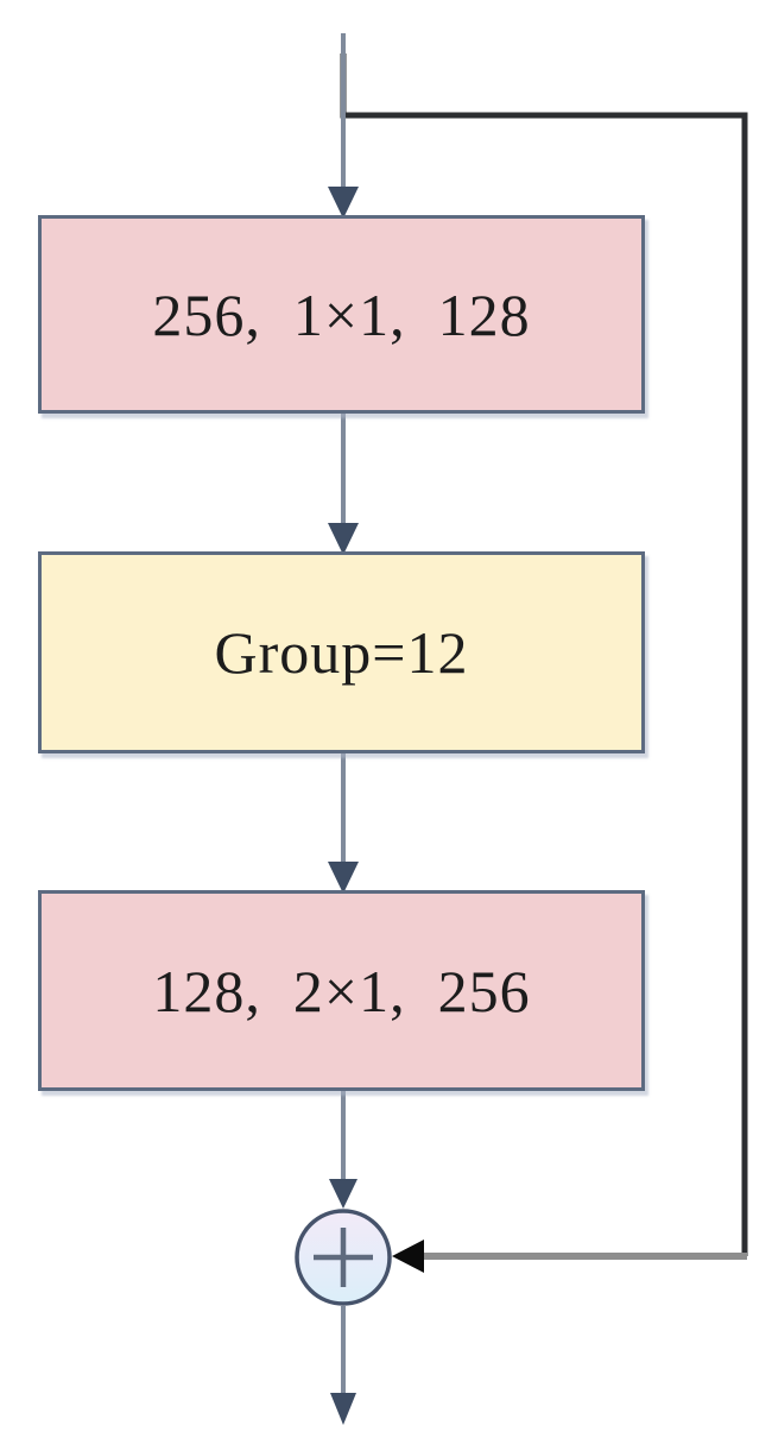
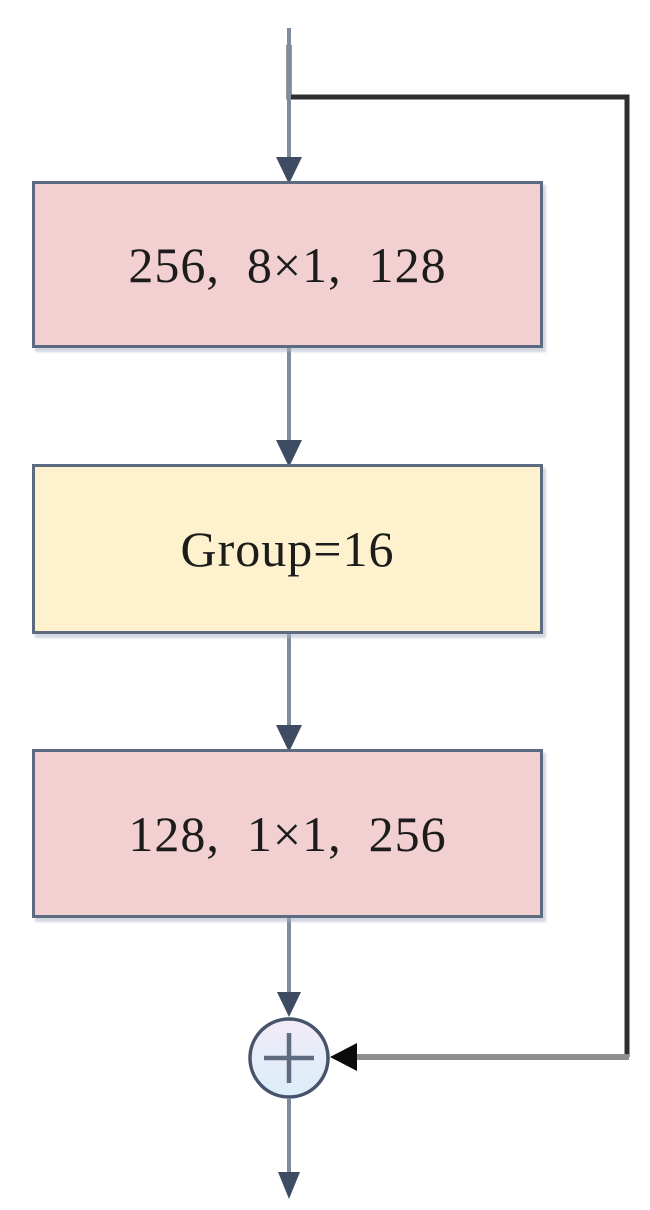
- 256, 1×1, 128
+ 256, 8×1, 128
- Group=12
+ Group=16
- 128, 2×1, 256
+ 128, 1×1, 256
